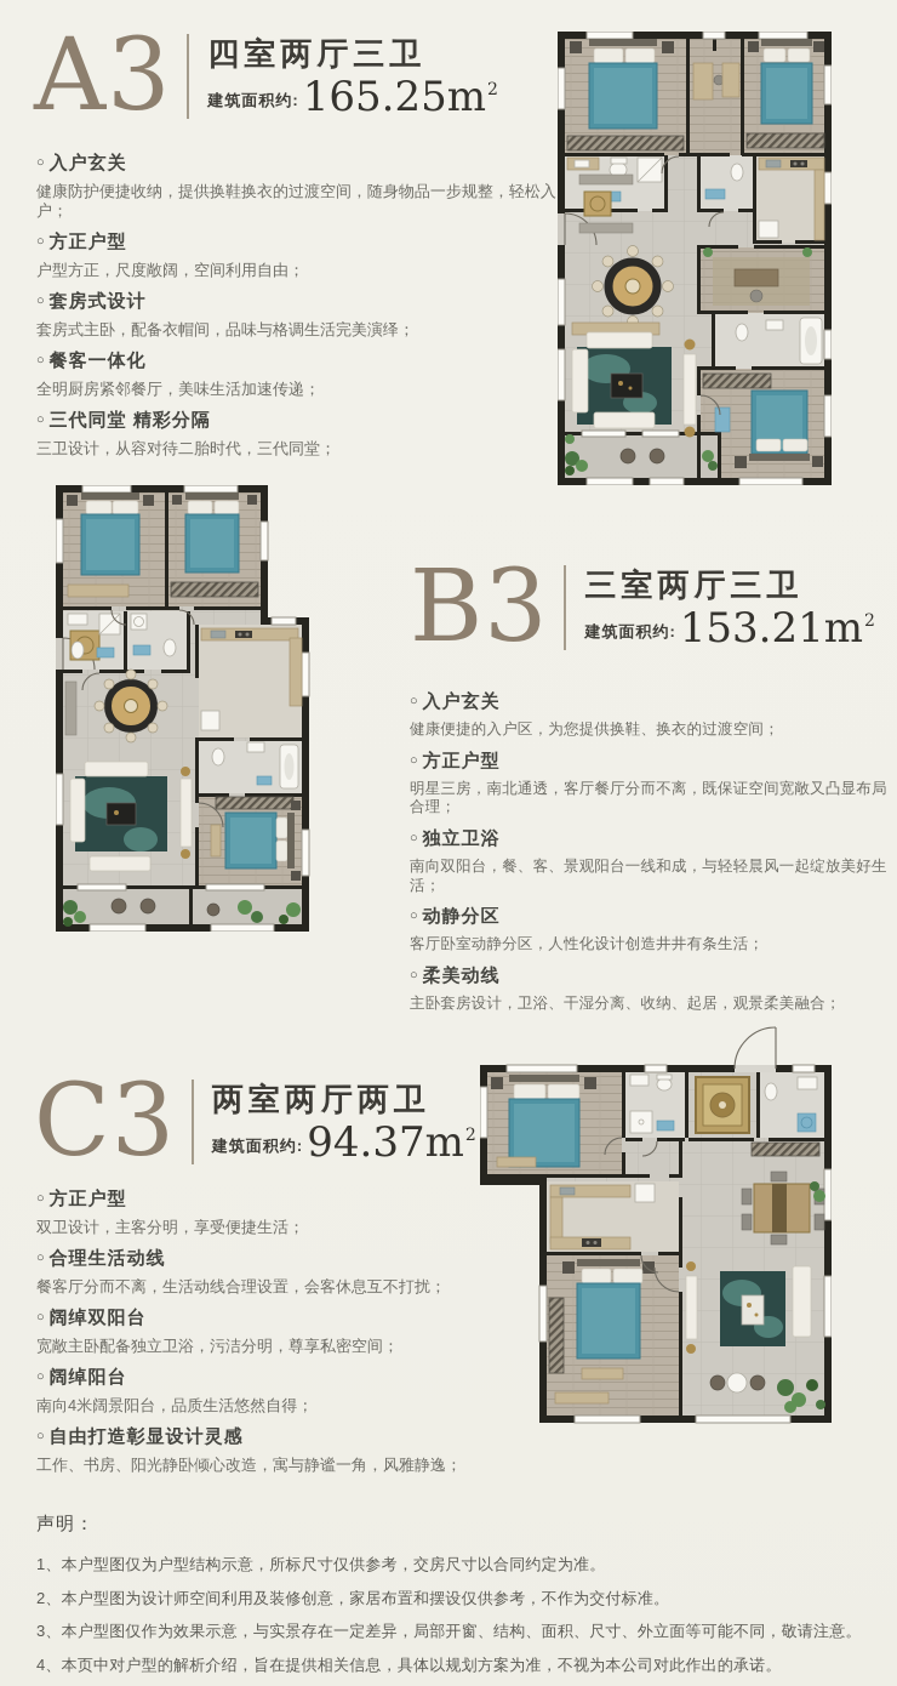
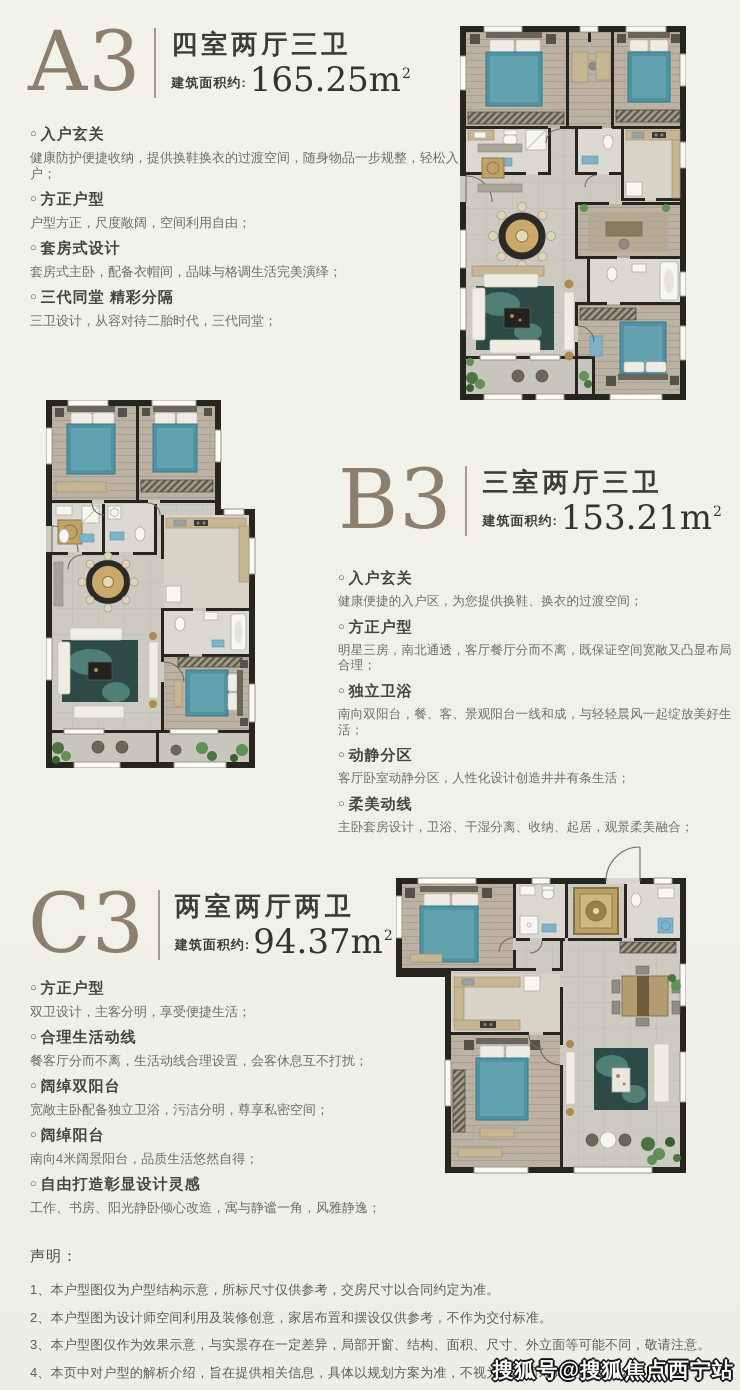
  A3
  四室两厅三卫
  建筑面积约:
  165.25m
  2
  ○ 入户玄关
  健康防护便捷收纳，提供换鞋换衣的过渡空间，随身物品一步规整，轻松入户；
  ○ 方正户型
  户型方正，尺度敞阔，空间利用自由；
  ○ 套房式设计
  套房式主卧，配备衣帽间，品味与格调生活完美演绎；
- ○ 餐客一体化
- 全明厨房紧邻餐厅，美味生活加速传递；
  ○ 三代同堂 精彩分隔
  三卫设计，从容对待二胎时代，三代同堂；
  B3
  三室两厅三卫
  建筑面积约:
  153.21m
  2
  ○ 入户玄关
  健康便捷的入户区，为您提供换鞋、换衣的过渡空间；
  ○ 方正户型
  明星三房，南北通透，客厅餐厅分而不离，既保证空间宽敞又凸显布局合理；
  ○ 独立卫浴
  南向双阳台，餐、客、景观阳台一线和成，与轻轻晨风一起绽放美好生活；
  ○ 动静分区
  客厅卧室动静分区，人性化设计创造井井有条生活；
  ○ 柔美动线
  主卧套房设计，卫浴、干湿分离、收纳、起居，观景柔美融合；
  C3
  两室两厅两卫
  建筑面积约:
  94.37m
  2
  ○ 方正户型
  双卫设计，主客分明，享受便捷生活；
  ○ 合理生活动线
  餐客厅分而不离，生活动线合理设置，会客休息互不打扰；
  ○ 阔绰双阳台
  宽敞主卧配备独立卫浴，污洁分明，尊享私密空间；
  ○ 阔绰阳台
  南向4米阔景阳台，品质生活悠然自得；
  ○ 自由打造彰显设计灵感
  工作、书房、阳光静卧倾心改造，寓与静谧一角，风雅静逸；
  声明：
  1、本户型图仅为户型结构示意，所标尺寸仅供参考，交房尺寸以合同约定为准。
  2、本户型图为设计师空间利用及装修创意，家居布置和摆设仅供参考，不作为交付标准。
  3、本户型图仅作为效果示意，与实景存在一定差异，局部开窗、结构、面积、尺寸、外立面等可能不同，敬请注意。
  4、本页中对户型的解析介绍，旨在提供相关信息，具体以规划方案为准，不视为本公司对此作出的承诺。
+ 搜狐号@搜狐焦点西宁站
